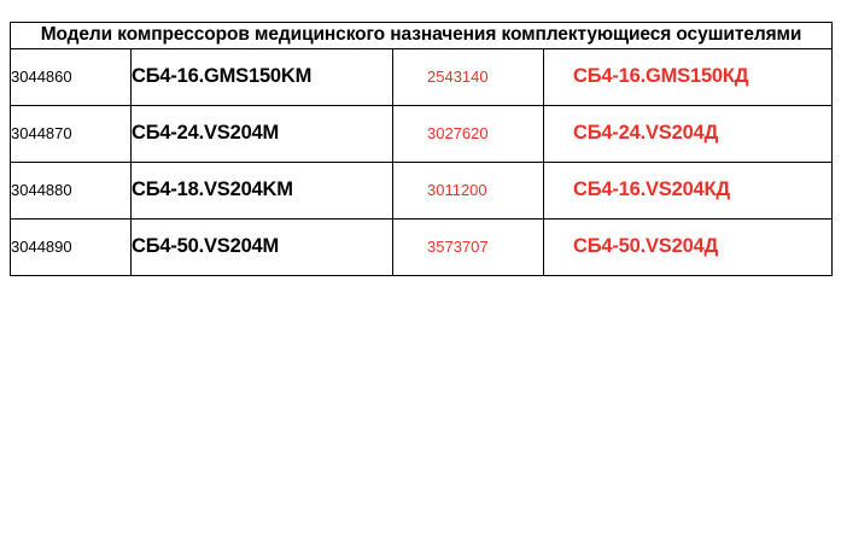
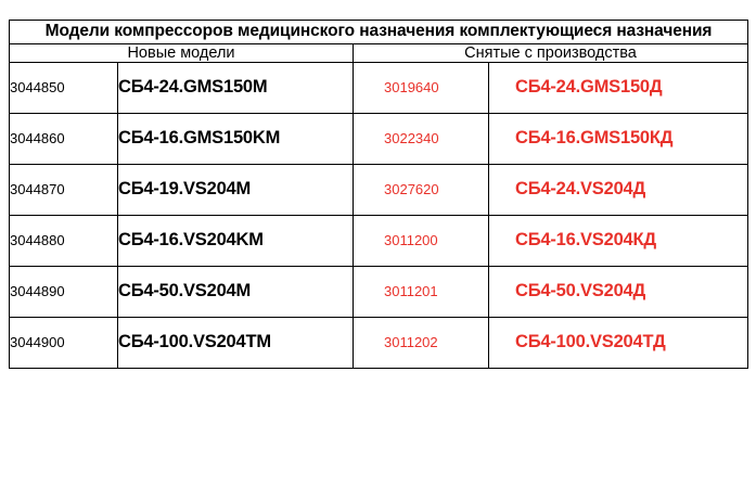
- Модели компрессоров медицинского назначения комплектующиеся осушителями
+ Модели компрессоров медицинского назначения комплектующиеся назначения
+ Новые модели	Снятые с производства
+ 3044850	СБ4-24.GMS150M	3019640	СБ4-24.GMS150Д
- 3044860	СБ4-16.GMS150KM	2543140	СБ4-16.GMS150КД
+ 3044860	СБ4-16.GMS150KM	3022340	СБ4-16.GMS150КД
- 3044870	СБ4-24.VS204M	3027620	СБ4-24.VS204Д
+ 3044870	СБ4-19.VS204M	3027620	СБ4-24.VS204Д
- 3044880	СБ4-18.VS204KM	3011200	СБ4-16.VS204КД
+ 3044880	СБ4-16.VS204KM	3011200	СБ4-16.VS204КД
- 3044890	СБ4-50.VS204M	3573707	СБ4-50.VS204Д
+ 3044890	СБ4-50.VS204M	3011201	СБ4-50.VS204Д
+ 3044900	СБ4-100.VS204TM	3011202	СБ4-100.VS204ТД
